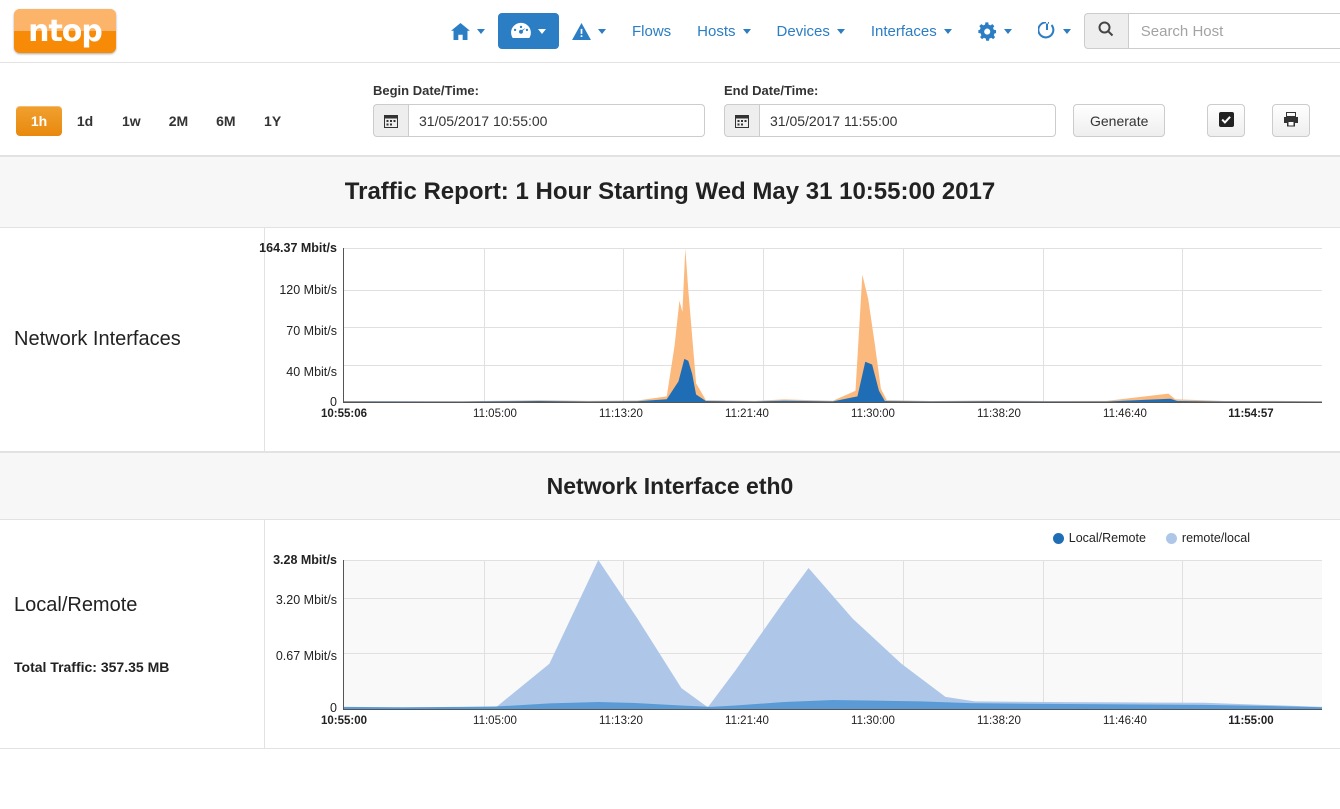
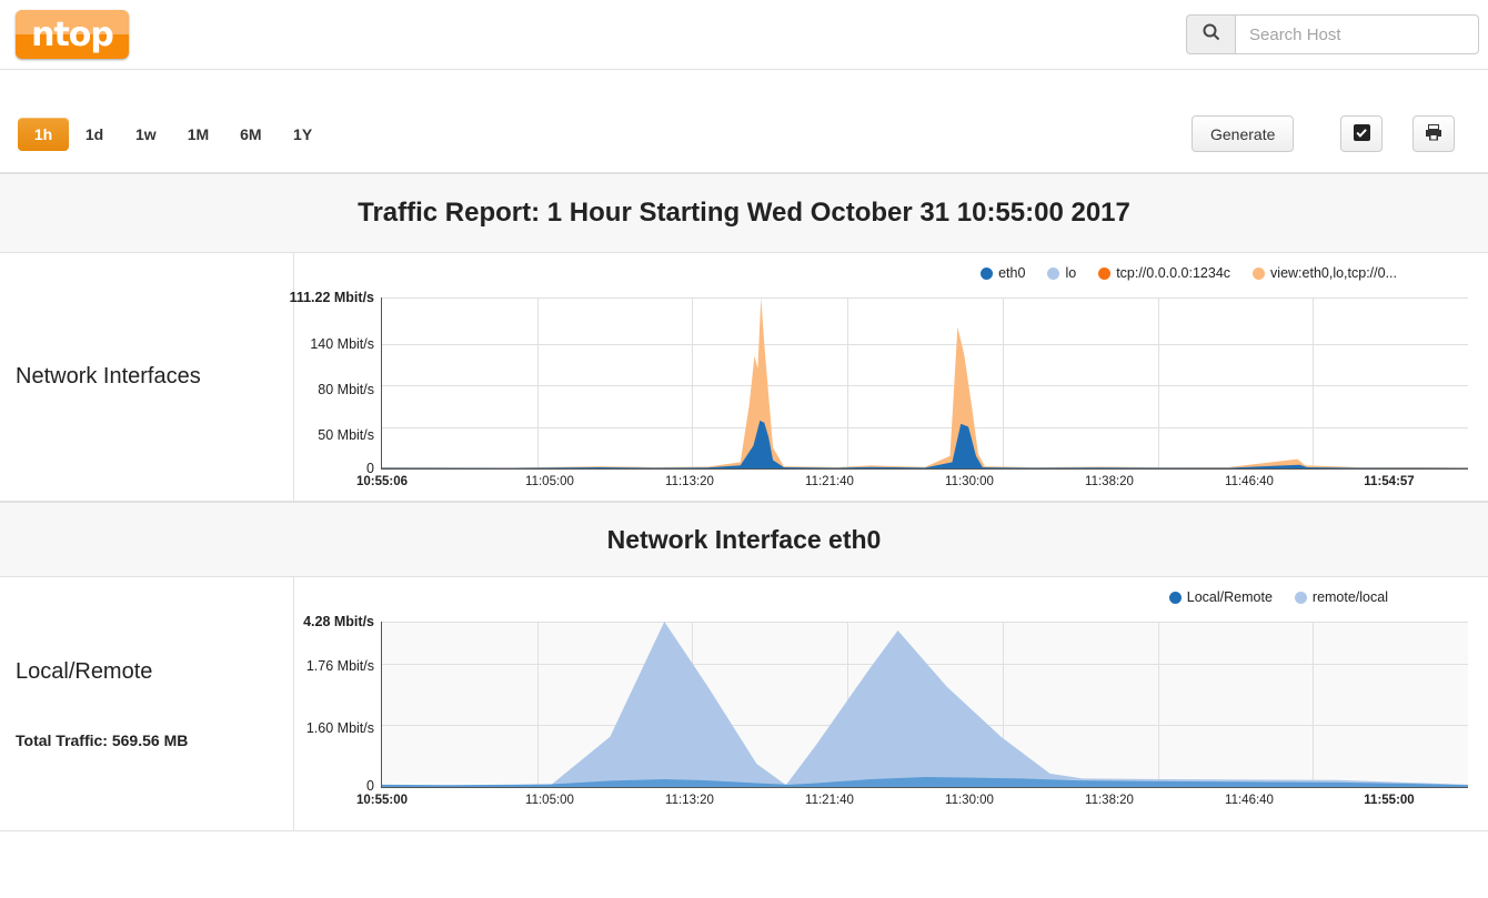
  ntop
- Flows
- Hosts
- Devices
- Interfaces
  Search Host
  1h
  1d
  1w
- 2M
+ 1M
  6M
  1Y
- Begin Date/Time:
- 31/05/2017 10:55:00
- End Date/Time:
- 31/05/2017 11:55:00
  Generate
- Traffic Report: 1 Hour Starting Wed May 31 10:55:00 2017
+ Traffic Report: 1 Hour Starting Wed October 31 10:55:00 2017
  Network Interfaces
+ eth0
+ lo
+ tcp://0.0.0.0:1234c
+ view:eth0,lo,tcp://0...
- 164.37 Mbit/s
+ 111.22 Mbit/s
- 120 Mbit/s
+ 140 Mbit/s
- 70 Mbit/s
+ 80 Mbit/s
- 40 Mbit/s
+ 50 Mbit/s
  0
  10:55:06
  11:05:00
  11:13:20
  11:21:40
  11:30:00
  11:38:20
  11:46:40
  11:54:57
  Network Interface eth0
  Local/Remote
- Total Traffic: 357.35 MB
+ Total Traffic: 569.56 MB
  Local/Remote
  remote/local
- 3.28 Mbit/s
+ 4.28 Mbit/s
- 3.20 Mbit/s
+ 1.76 Mbit/s
- 0.67 Mbit/s
+ 1.60 Mbit/s
  0
  10:55:00
  11:05:00
  11:13:20
  11:21:40
  11:30:00
  11:38:20
  11:46:40
  11:55:00
